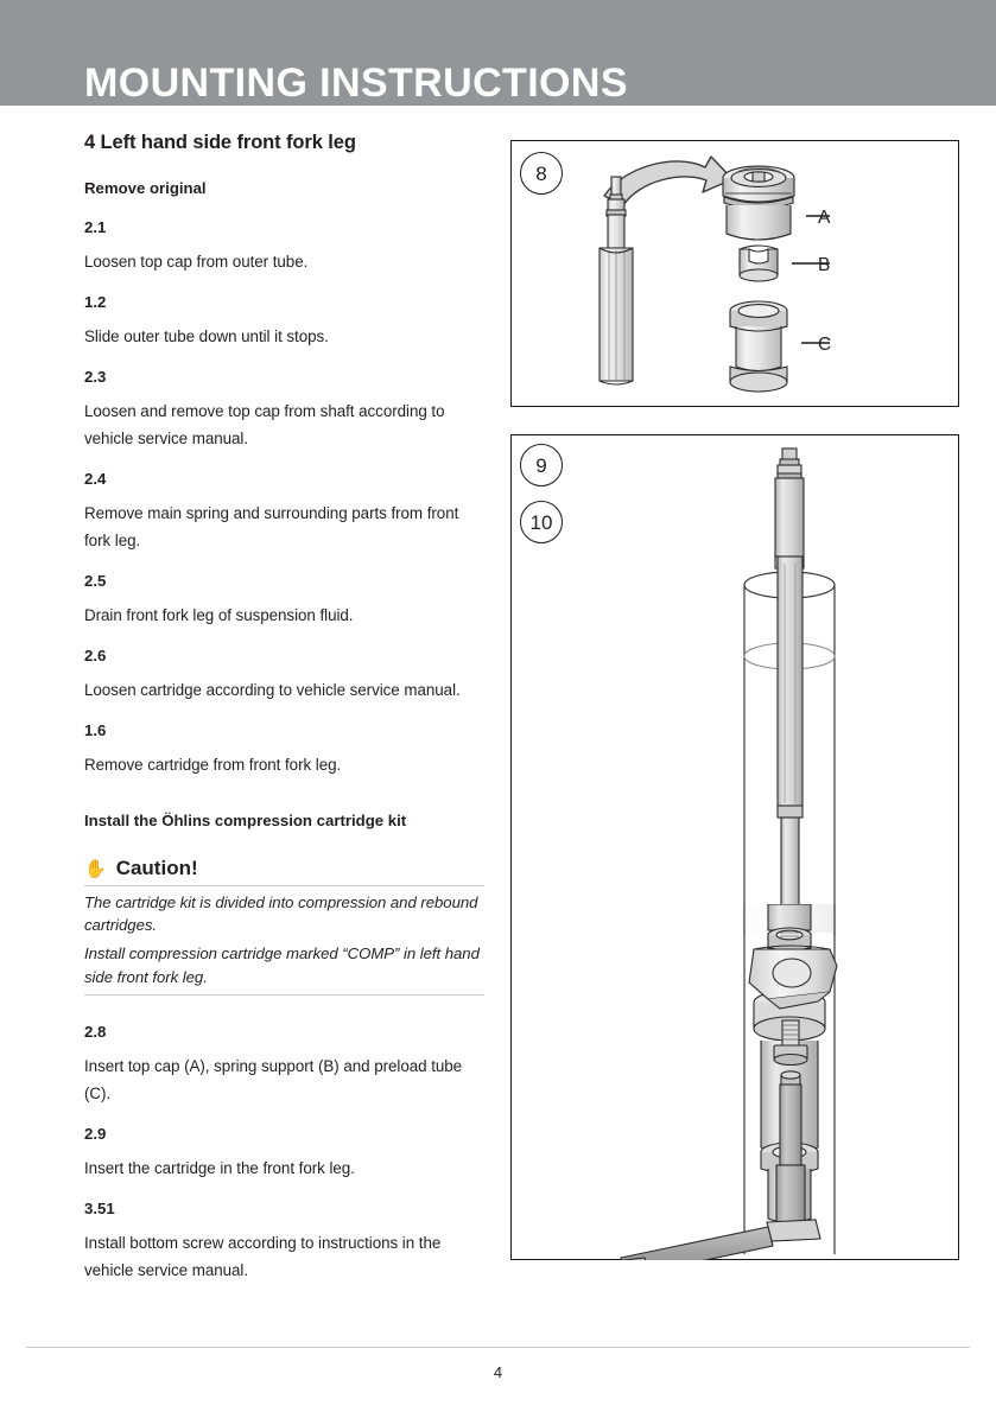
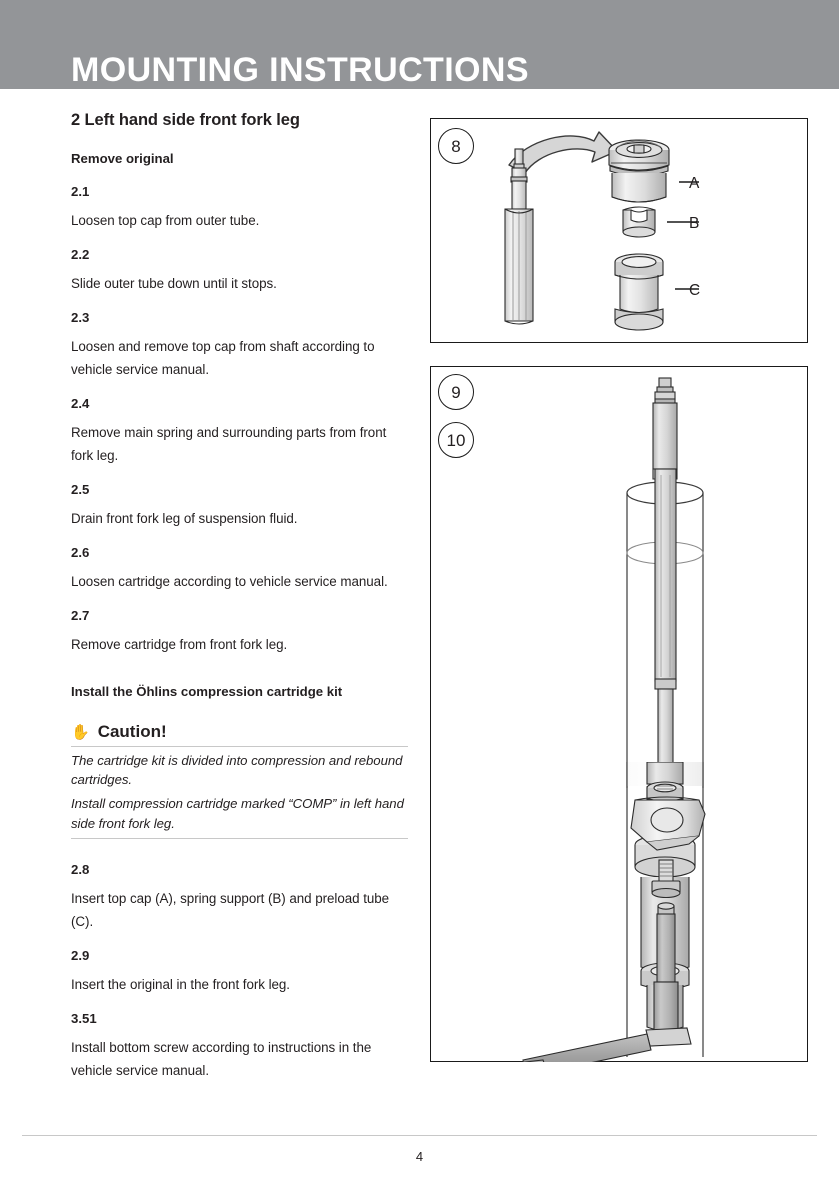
  MOUNTING INSTRUCTIONS
- 4 Left hand side front fork leg
+ 2 Left hand side front fork leg
  Remove original
  2.1
  Loosen top cap from outer tube.
- 1.2
+ 2.2
  Slide outer tube down until it stops.
  2.3
  Loosen and remove top cap from shaft according to vehicle service manual.
  2.4
  Remove main spring and surrounding parts from front fork leg.
  2.5
  Drain front fork leg of suspension fluid.
  2.6
  Loosen cartridge according to vehicle service manual.
- 1.6
+ 2.7
  Remove cartridge from front fork leg.
  Install the Öhlins compression cartridge kit
  ✋
  Caution!
  The cartridge kit is divided into compression and rebound cartridges.
  Install compression cartridge marked “COMP” in left hand side front fork leg.
  2.8
  Insert top cap (A), spring support (B) and preload tube (C).
  2.9
- Insert the cartridge in the front fork leg.
+ Insert the original in the front fork leg.
  3.51
  Install bottom screw according to instructions in the vehicle service manual.
  8
  A
  B
  C
  9
  10
  4
